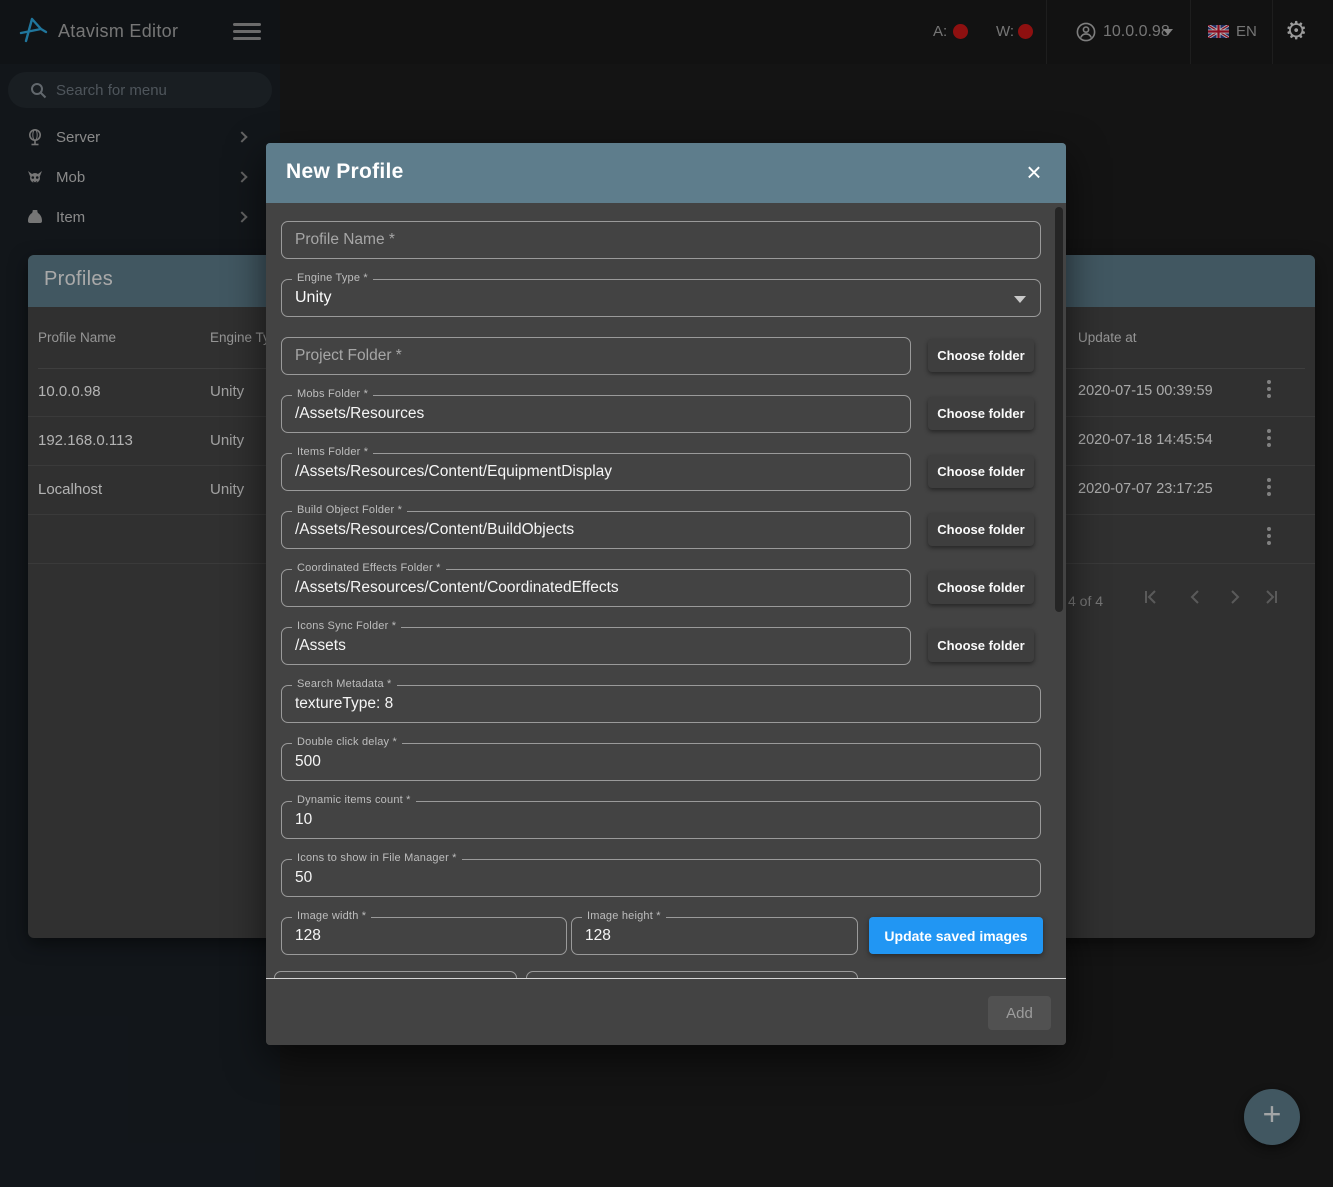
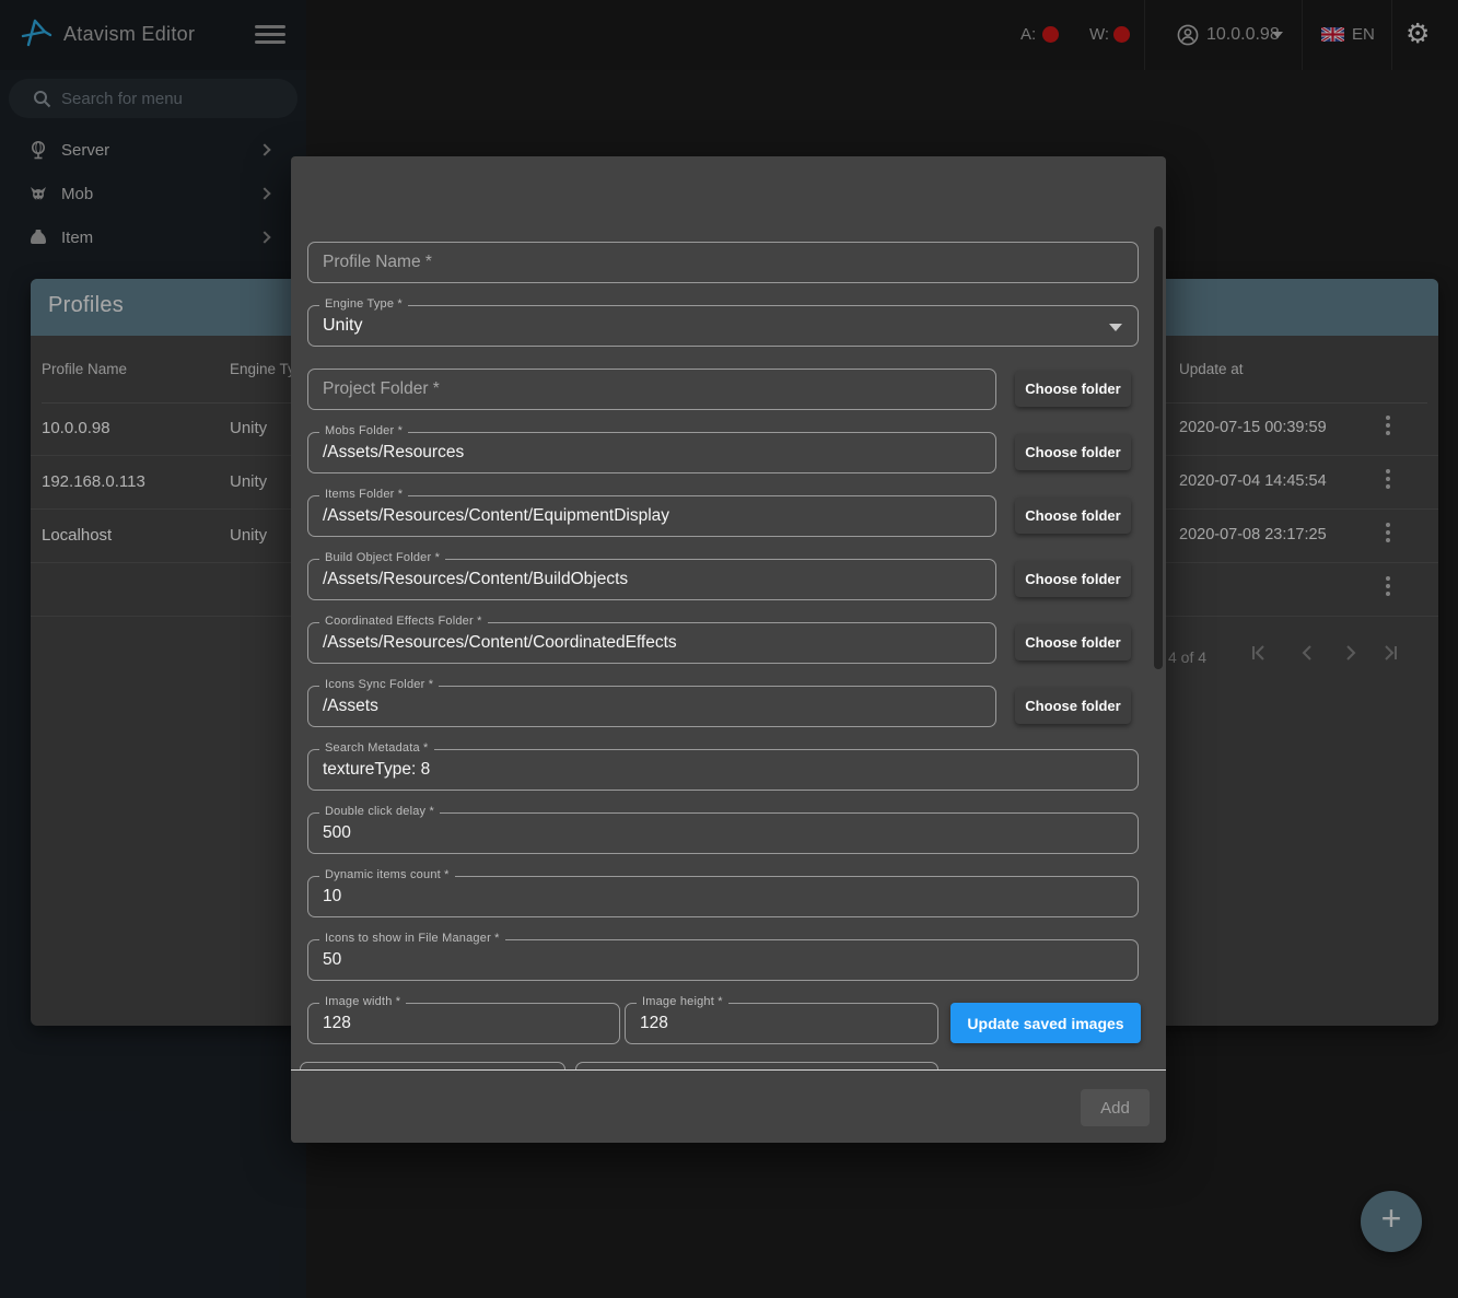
  Search for menu
  Server
  Mob
  Item
  Profiles
  Profile Name
  Engine T
  Update at
  10.0.0.98
  Unity
  2020-07-15 00:39:59
  192.168.0.113
  Unity
- 2020-07-18 14:45:54
+ 2020-07-04 14:45:54
  Localhost
  Unity
- 2020-07-07 23:17:25
+ 2020-07-08 23:17:25
  4 of 4
  Atavism Editor
  A:
  W:
  10.0.0.98
  EN
  ⚙
  +
- New Profile
- ×
  Profile Name *
  Engine Type *
  Unity
  Project Folder *
  Choose folder
  Mobs Folder *
  /Assets/Resources
  Choose folder
  Items Folder *
  /Assets/Resources/Content/EquipmentDisplay
  Choose folder
  Build Object Folder *
  /Assets/Resources/Content/BuildObjects
  Choose folder
  Coordinated Effects Folder *
  /Assets/Resources/Content/CoordinatedEffects
  Choose folder
  Icons Sync Folder *
  /Assets
  Choose folder
  Search Metadata *
  textureType: 8
  Double click delay *
  500
  Dynamic items count *
  10
  Icons to show in File Manager *
  50
  Image width *
  128
  Image height *
  128
  Update saved images
  Add
